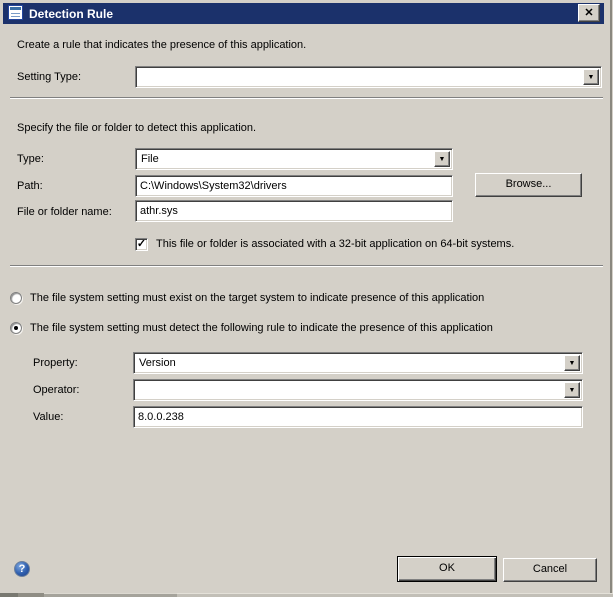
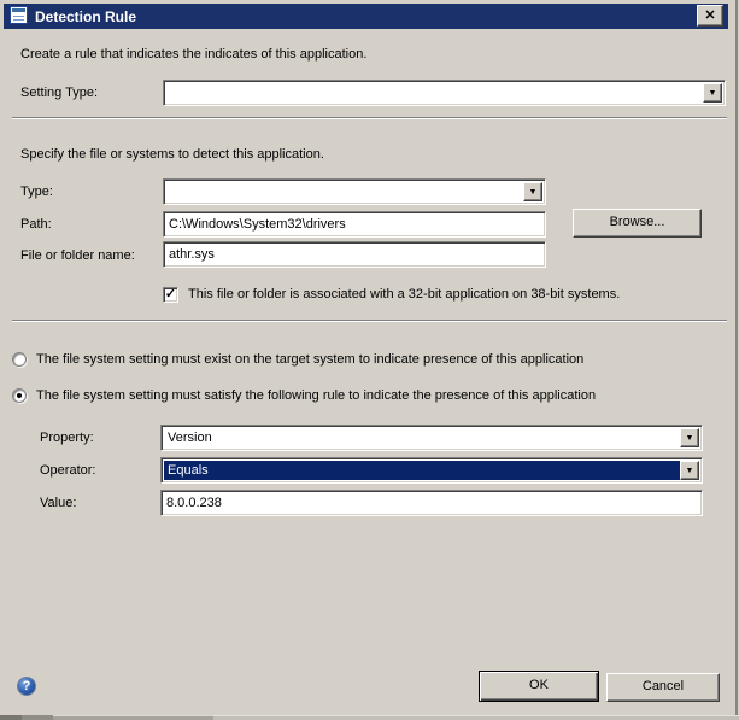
  Detection Rule
  ✕
- Create a rule that indicates the presence of this application.
+ Create a rule that indicates the indicates of this application.
  Setting Type:
- Specify the file or folder to detect this application.
+ Specify the file or systems to detect this application.
  Type:
- File
  Path:
  C:\Windows\System32\drivers
  Browse...
  File or folder name:
  athr.sys
  ✓
- This file or folder is associated with a 32-bit application on 64-bit systems.
+ This file or folder is associated with a 32-bit application on 38-bit systems.
  The file system setting must exist on the target system to indicate presence of this application
- The file system setting must detect the following rule to indicate the presence of this application
+ The file system setting must satisfy the following rule to indicate the presence of this application
  Property:
  Version
  Operator:
+ Equals
  Value:
  8.0.0.238
  ?
  OK
  Cancel
